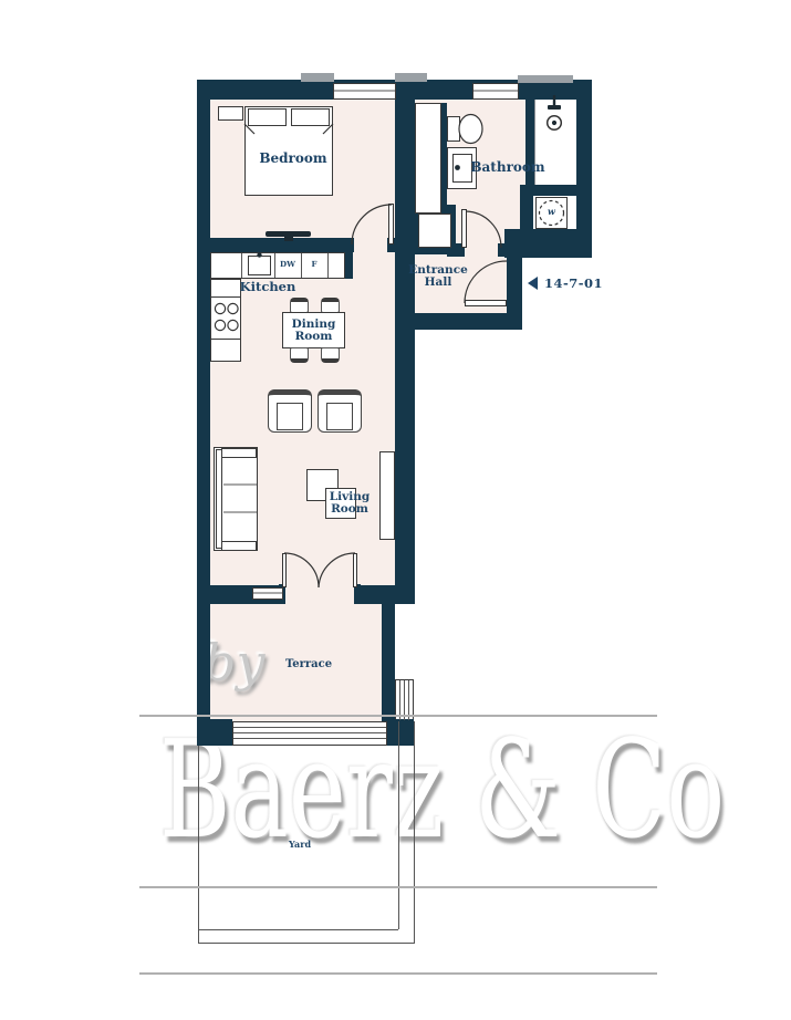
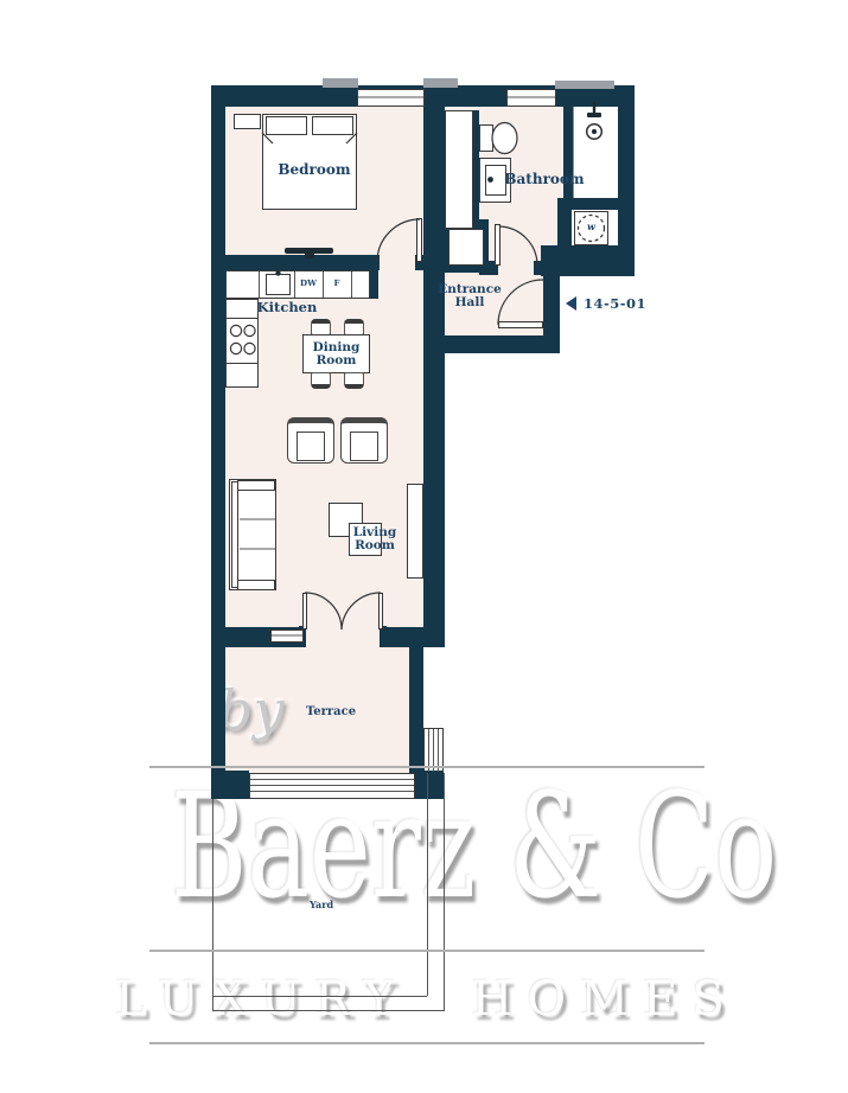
  Bedroom
  Bathroom
  Kitchen
  Dining
  Room
  Entrance
  Hall
  Living
  Room
  Terrace
  Yard
  DW
  F
  w
- 14-7-01
+ 14-5-01
  by
  Baerz & C
+ LUXURY HOMES
